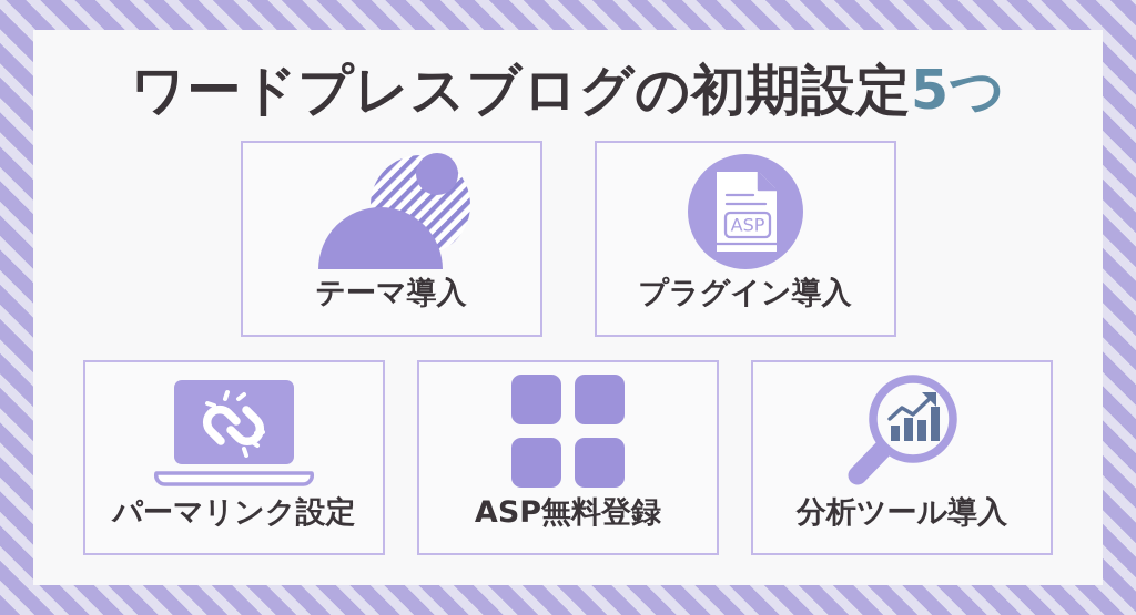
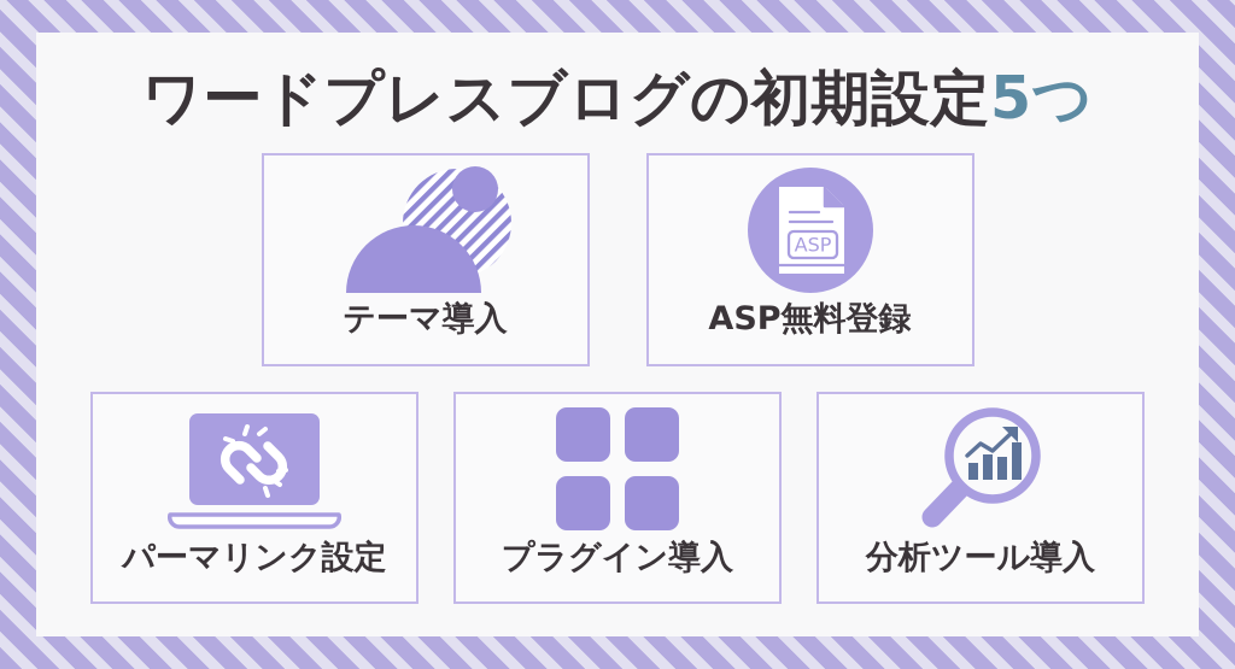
  ワードプレスブログの初期設定5つ
  テーマ導入
  ASP
- プラグイン導入
+ ASP無料登録
  パーマリンク設定
- ASP無料登録
+ プラグイン導入
  分析ツール導入
